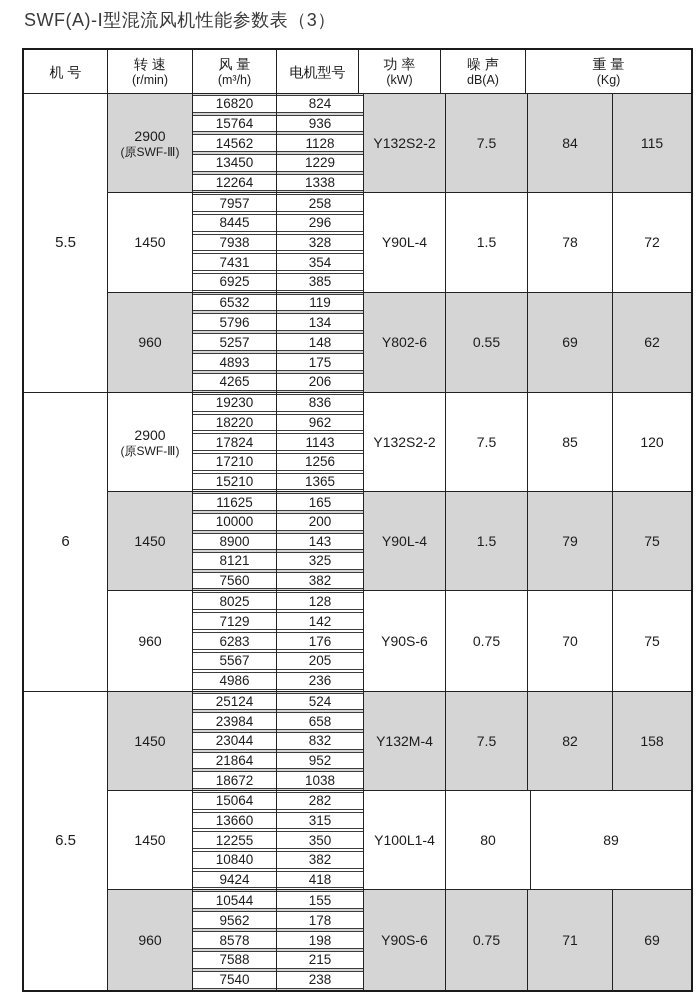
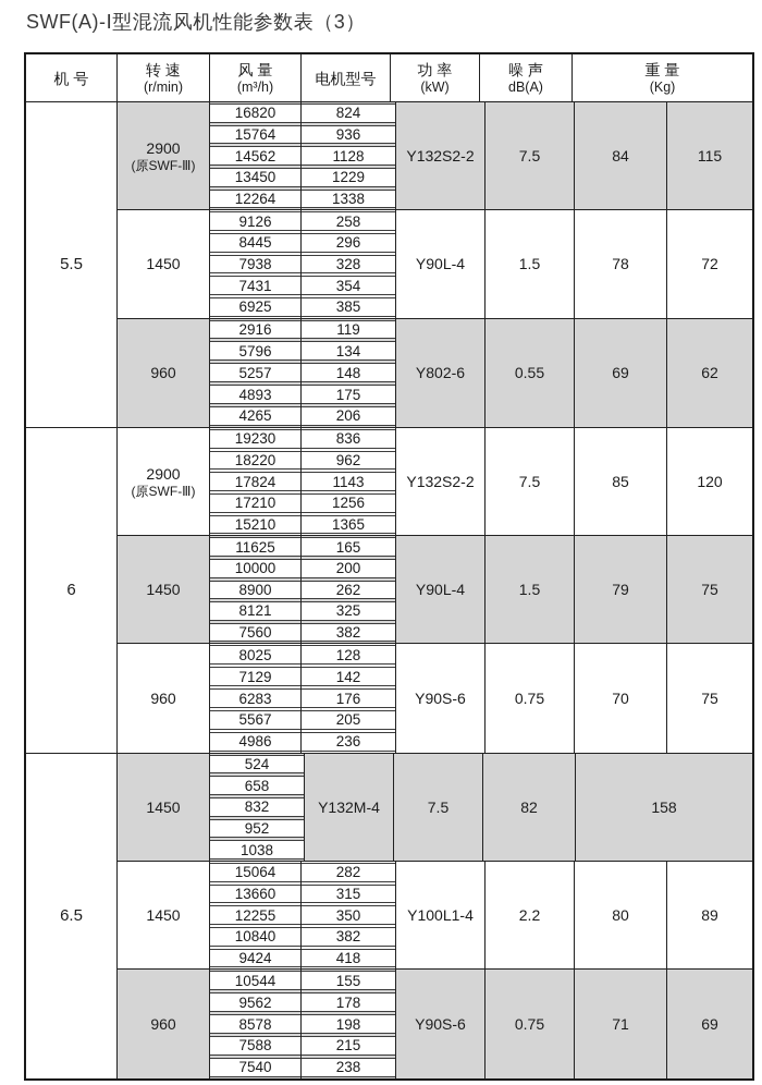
  SWF(A)-Ⅰ型混流风机性能参数表（3）
  机 号
  转 速
  (r/min)
  风 量
  (m³/h)
  电机型号
  功 率
  (kW)
  噪 声
  dB(A)
  重 量
  (Kg)
  5.5
  2900
  (原SWF-Ⅲ)
  16820
  15764
  14562
  13450
  12264
  824
  936
  1128
  1229
  1338
  Y132S2-2
  7.5
  84
  115
  1450
- 7957
+ 9126
  8445
  7938
  7431
  6925
  258
  296
  328
  354
  385
  Y90L-4
  1.5
  78
  72
  960
- 6532
+ 2916
  5796
  5257
  4893
  4265
  119
  134
  148
  175
  206
  Y802-6
  0.55
  69
  62
  6
  2900
  (原SWF-Ⅲ)
  19230
  18220
  17824
  17210
  15210
  836
  962
  1143
  1256
  1365
  Y132S2-2
  7.5
  85
  120
  1450
  11625
  10000
  8900
  8121
  7560
  165
  200
- 143
+ 262
  325
  382
  Y90L-4
  1.5
  79
  75
  960
  8025
  7129
  6283
  5567
  4986
  128
  142
  176
  205
  236
  Y90S-6
  0.75
  70
  75
  6.5
  1450
- 25124
- 23984
- 23044
- 21864
- 18672
  524
  658
  832
  952
  1038
  Y132M-4
  7.5
  82
  158
  1450
  15064
  13660
  12255
  10840
  9424
  282
  315
  350
  382
  418
  Y100L1-4
+ 2.2
  80
  89
  960
  10544
  9562
  8578
  7588
  7540
  155
  178
  198
  215
  238
  Y90S-6
  0.75
  71
  69
